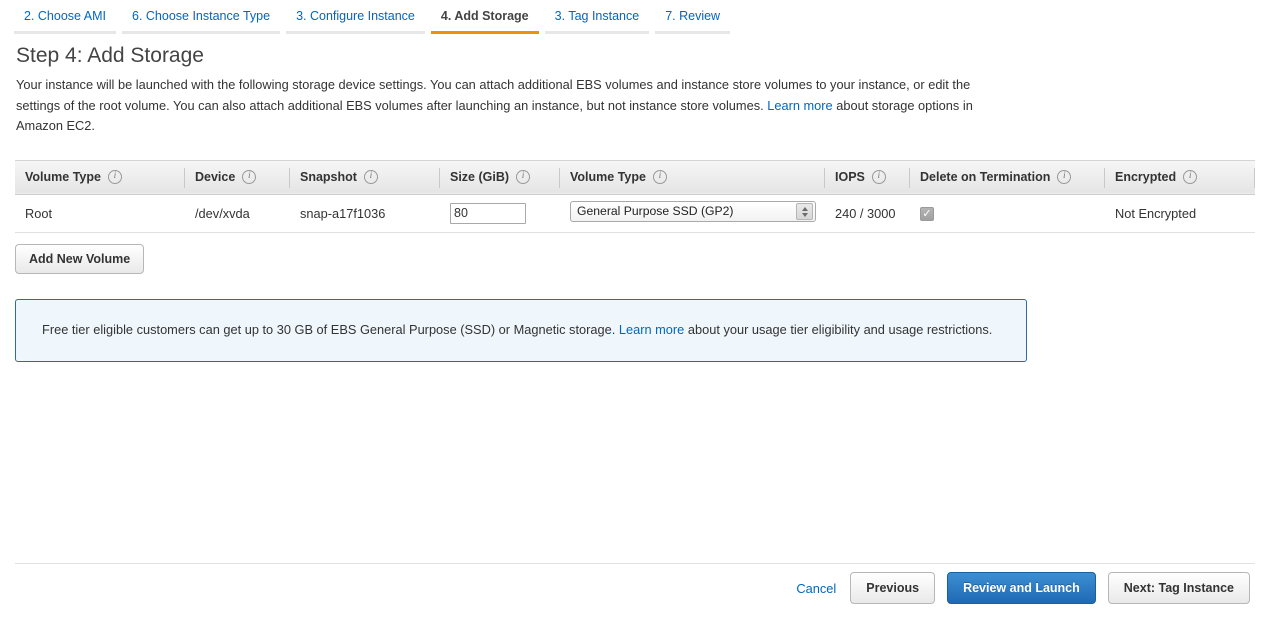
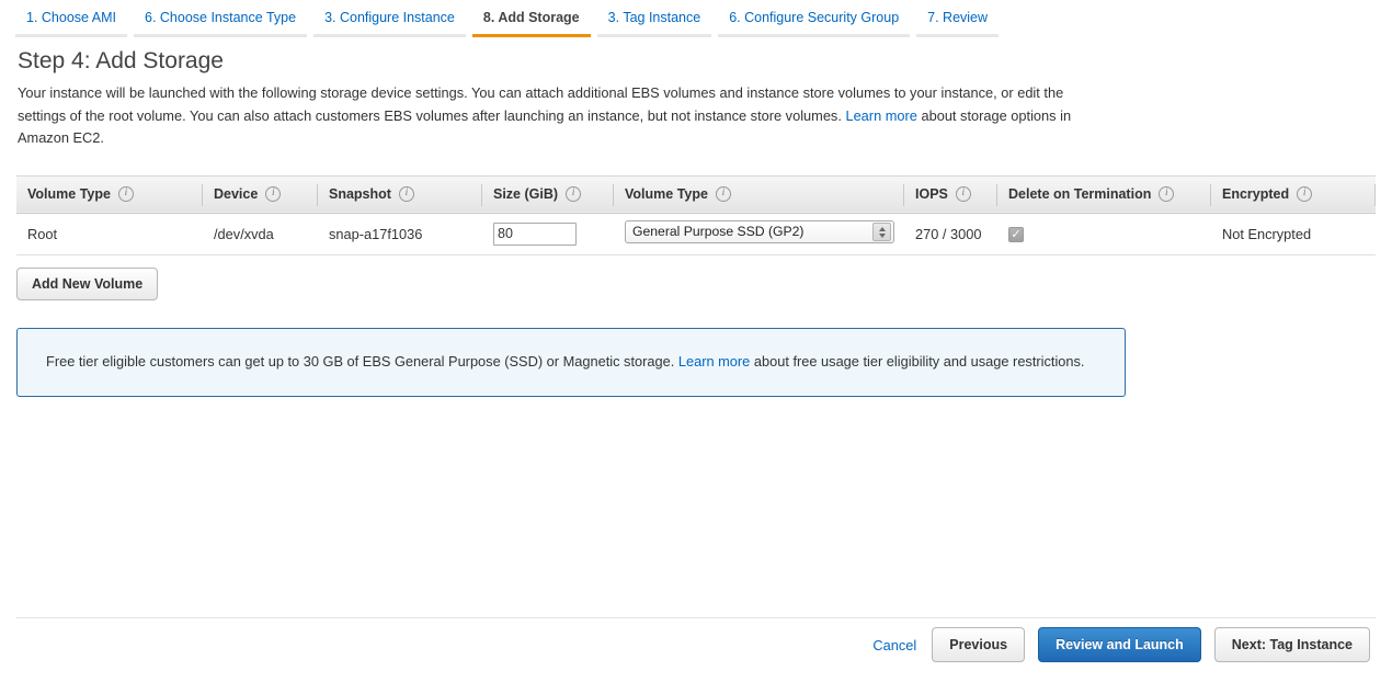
- 2. Choose AMI
+ 1. Choose AMI
  6. Choose Instance Type
  3. Configure Instance
- 4. Add Storage
+ 8. Add Storage
  3. Tag Instance
+ 6. Configure Security Group
  7. Review
  Step 4: Add Storage
- Your instance will be launched with the following storage device settings. You can attach additional EBS volumes and instance store volumes to your instance, or edit the settings of the root volume. You can also attach additional EBS volumes after launching an instance, but not instance store volumes. Learn more about storage options in Amazon EC2.
+ Your instance will be launched with the following storage device settings. You can attach additional EBS volumes and instance store volumes to your instance, or edit the settings of the root volume. You can also attach customers EBS volumes after launching an instance, but not instance store volumes. Learn more about storage options in Amazon EC2.
  Volume Type i	Device i	Snapshot i	Size (GiB) i	Volume Type i	IOPS i	Delete on Termination i	Encrypted i
- Root	/dev/xvda	snap-a17f1036	80	General Purpose SSD (GP2)	240 / 3000	✓	Not Encrypted
+ Root	/dev/xvda	snap-a17f1036	80	General Purpose SSD (GP2)	270 / 3000	✓	Not Encrypted
  Add New Volume
- Free tier eligible customers can get up to 30 GB of EBS General Purpose (SSD) or Magnetic storage. Learn more about your usage tier eligibility and usage restrictions.
+ Free tier eligible customers can get up to 30 GB of EBS General Purpose (SSD) or Magnetic storage. Learn more about free usage tier eligibility and usage restrictions.
  Cancel
  Previous
  Review and Launch
  Next: Tag Instance
